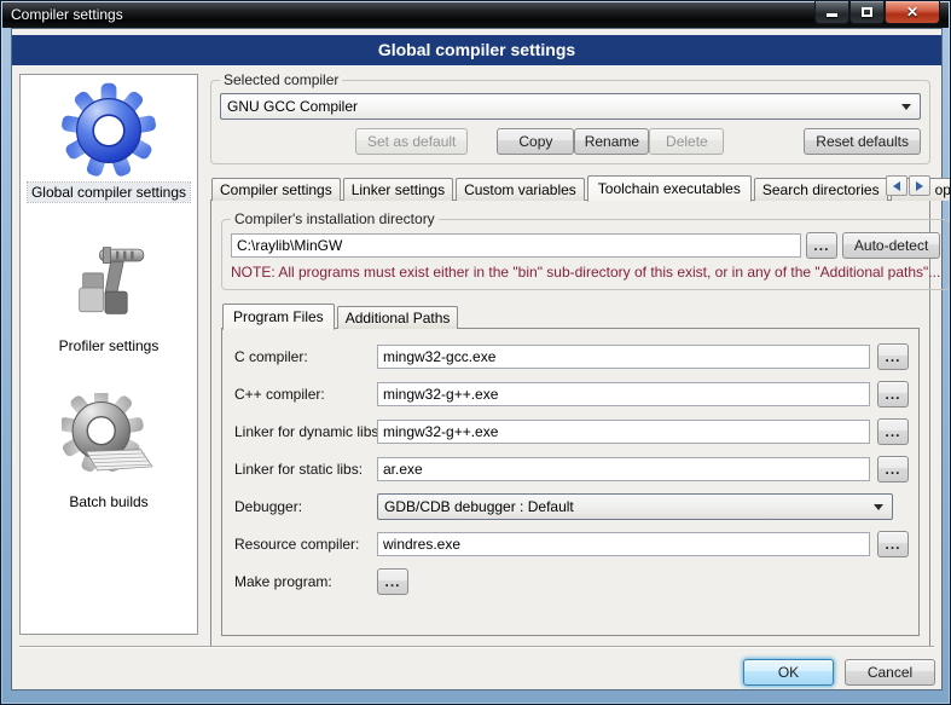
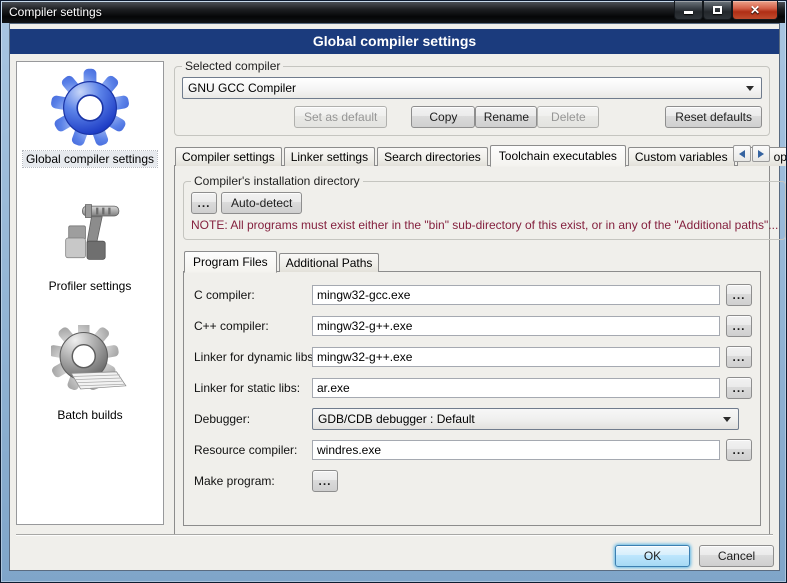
  Compiler settings
  ✕
  Global compiler settings
  Global compiler settings
  Profiler settings
  Batch builds
  Selected compiler
  GNU GCC Compiler
  Set as default
  Copy
  Rename
  Delete
  Reset defaults
  Compiler settings
  Linker settings
- Custom variables
+ Search directories
  Toolchain executables
- Search directories
+ Custom variables
  Compiler's installation directory
- C:\raylib\MinGW
  ...
  Auto-detect
  NOTE: All programs must exist either in the "bin" sub-directory of this exist, or in any of the "Additional paths"...
  Program Files
  Additional Paths
  C compiler:
  mingw32-gcc.exe
  ...
  C++ compiler:
  mingw32-g++.exe
  ...
  Linker for dynamic libs
  mingw32-g++.exe
  ...
  Linker for static libs:
  ar.exe
  ...
  Debugger:
  GDB/CDB debugger : Default
  Resource compiler:
  windres.exe
  ...
  Make program:
  ...
  OK
  Cancel
